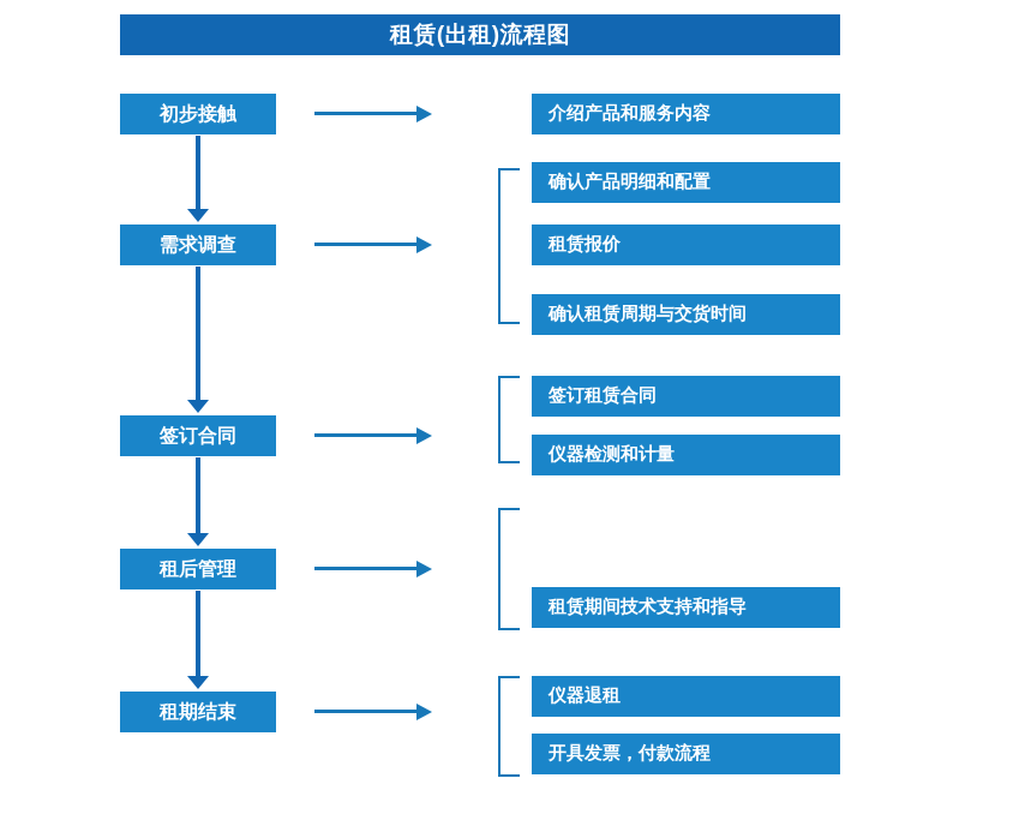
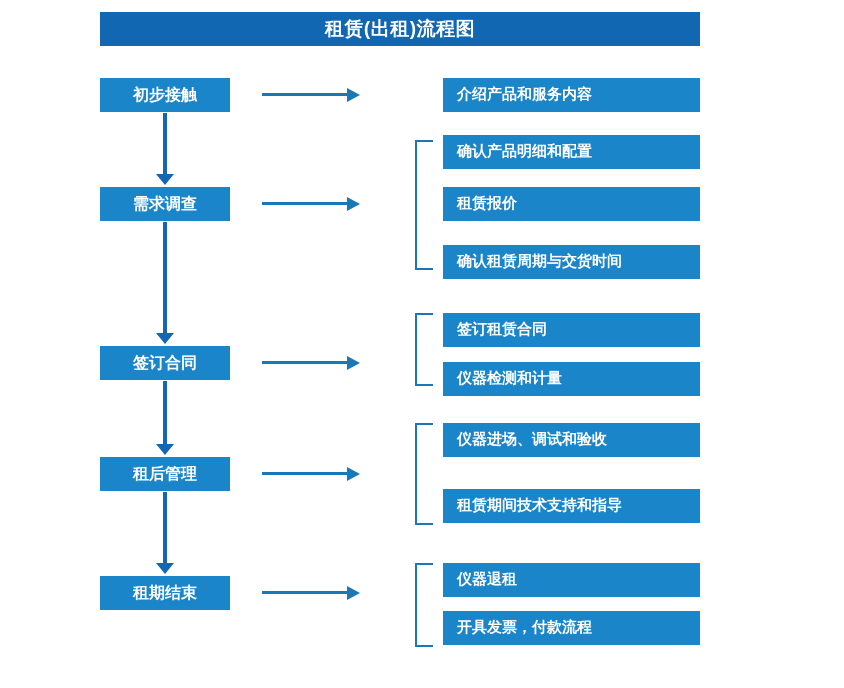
  租赁(出租)流程图
  初步接触
  需求调查
  签订合同
  租后管理
  租期结束
  介绍产品和服务内容
  确认产品明细和配置
  租赁报价
  确认租赁周期与交货时间
  签订租赁合同
  仪器检测和计量
+ 仪器进场、调试和验收
  租赁期间技术支持和指导
  仪器退租
  开具发票，付款流程
